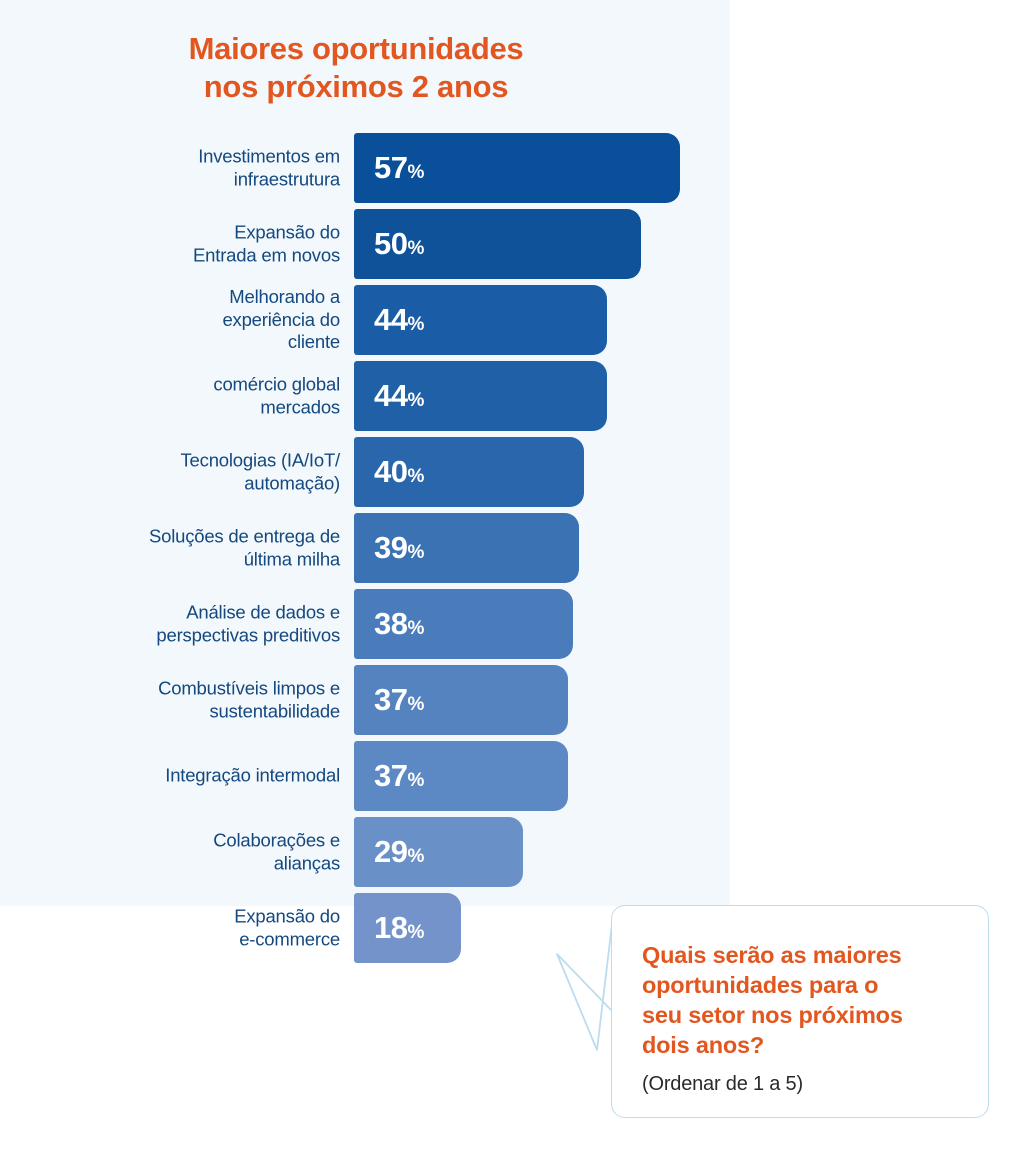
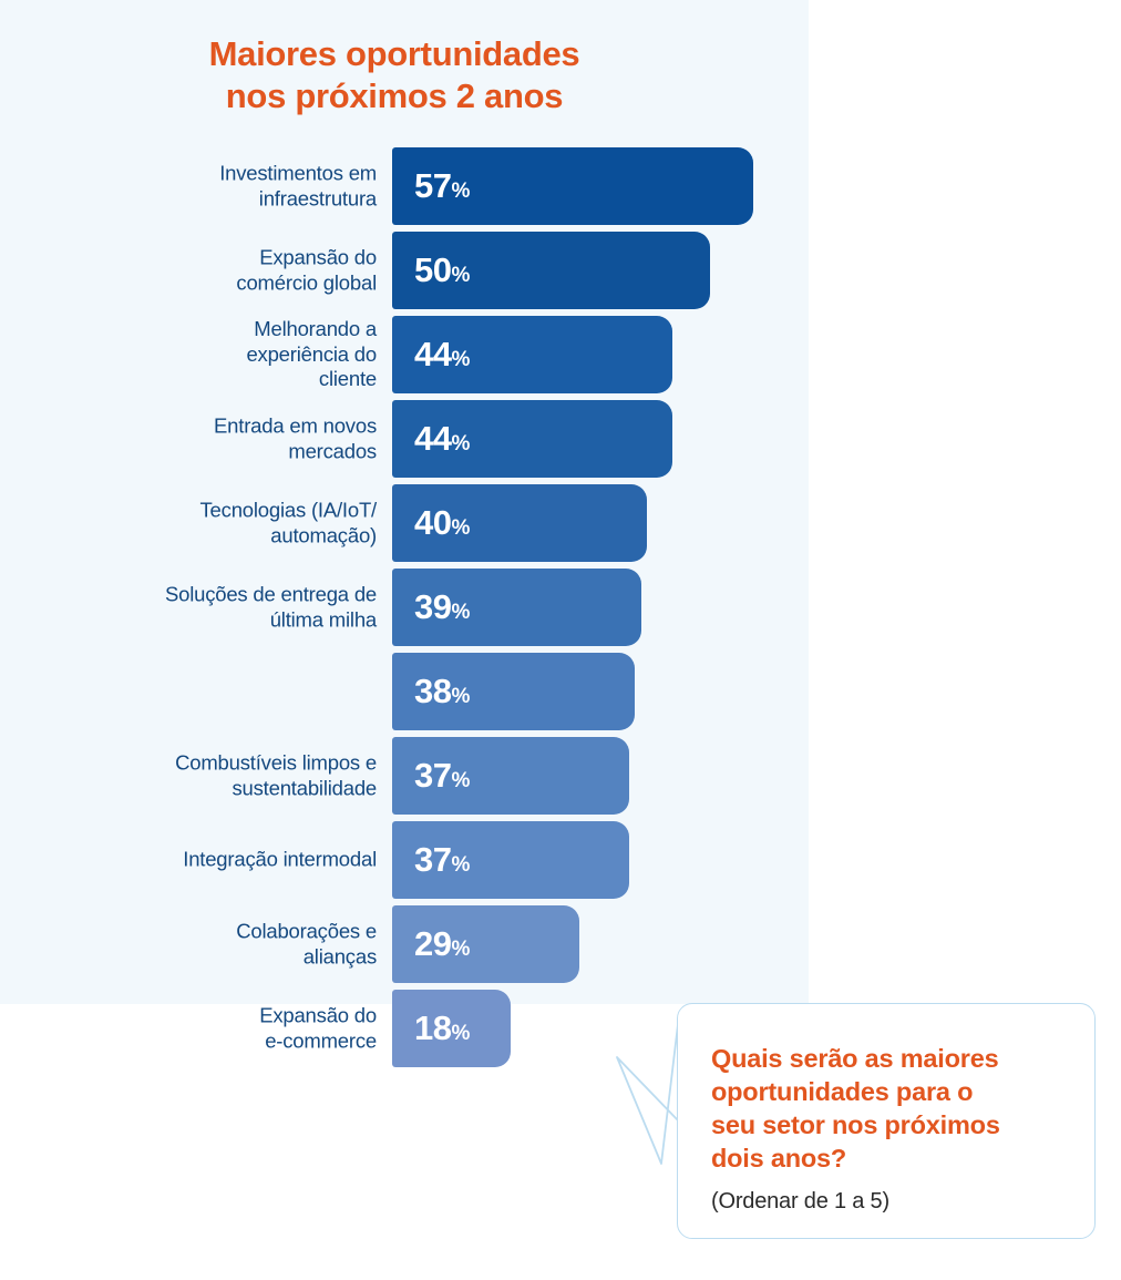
  Maiores oportunidades
  nos próximos 2 anos
  Investimentos em
  infraestrutura
  57%
  Expansão do
- Entrada em novos
+ comércio global
  50%
  Melhorando a
  experiência do
  cliente
  44%
- comércio global
+ Entrada em novos
  mercados
  44%
  Tecnologias (IA/IoT/
  automação)
  40%
  Soluções de entrega de
  última milha
  39%
- Análise de dados e
- perspectivas preditivos
  38%
  Combustíveis limpos e
  sustentabilidade
  37%
  Integração intermodal
  37%
  Colaborações e
  alianças
  29%
  Expansão do
  e-commerce
  18%
  Quais serão as maiores
  oportunidades para o
  seu setor nos próximos
  dois anos?
  (Ordenar de 1 a 5)
